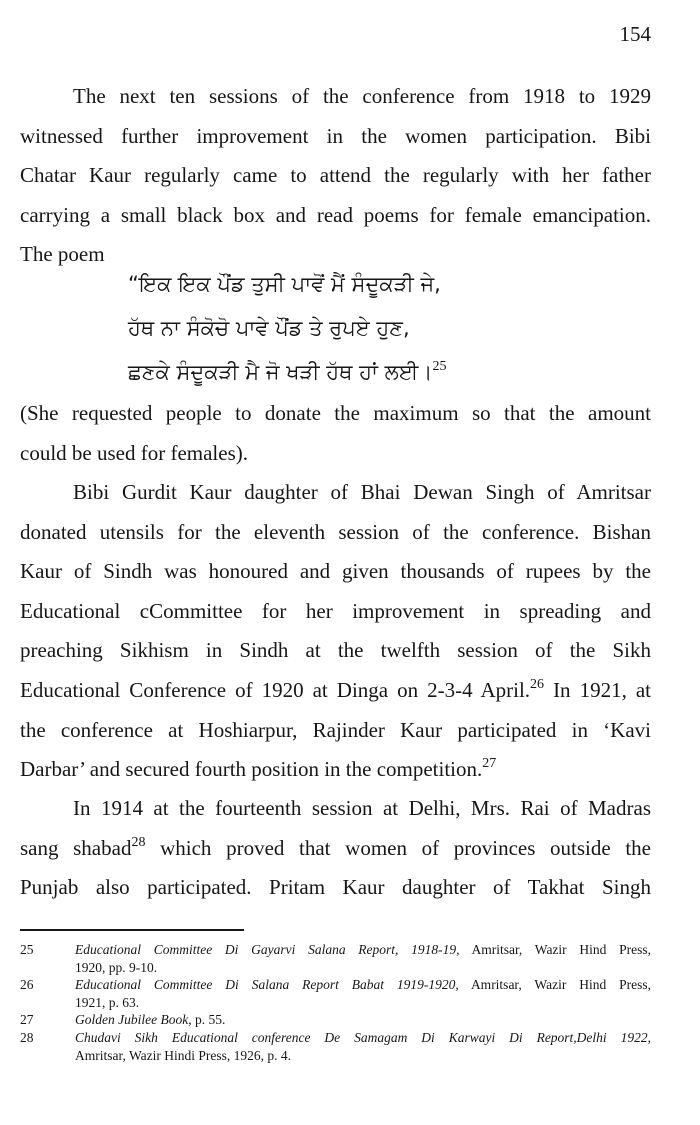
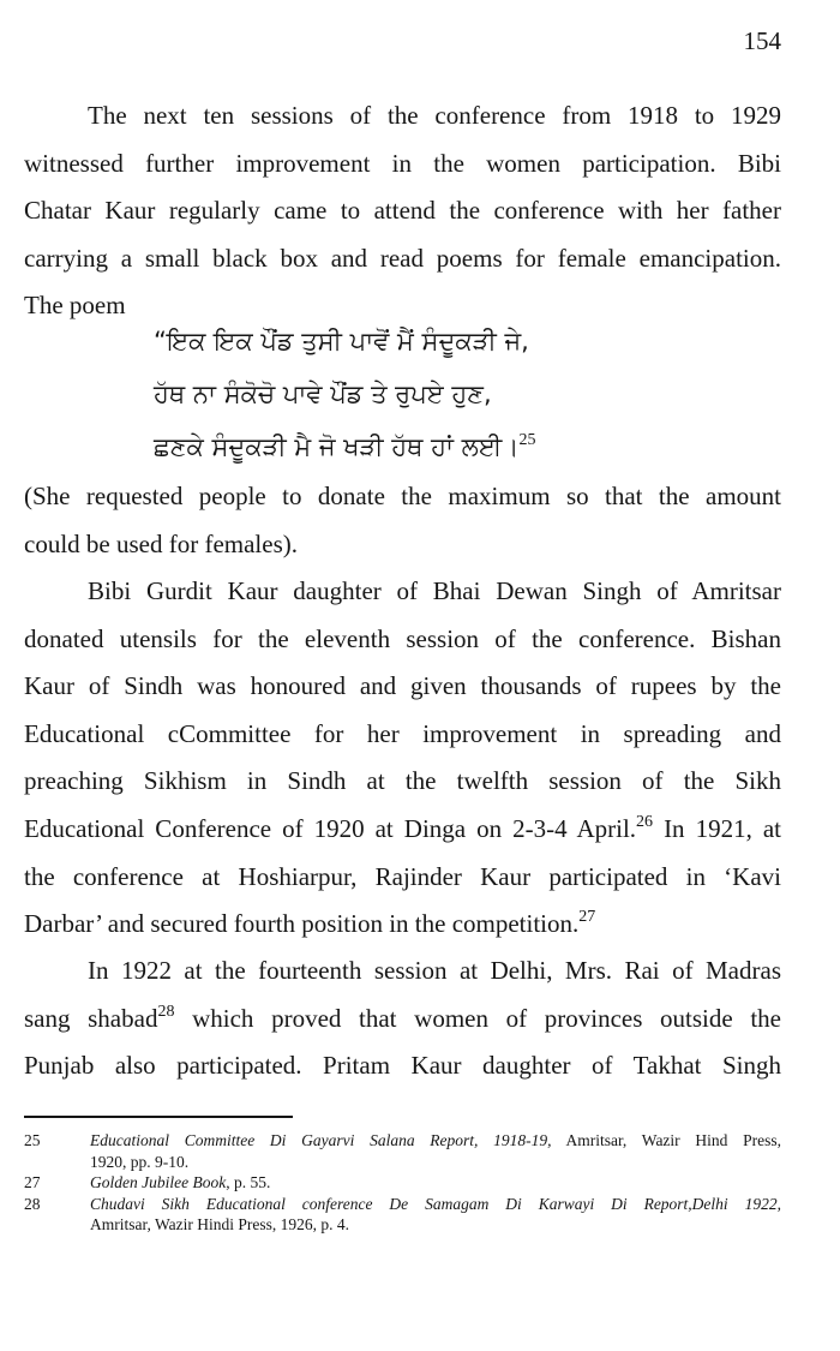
  154
  The next ten sessions of the conference from 1918 to 1929
  witnessed further improvement in the women participation. Bibi
- Chatar Kaur regularly came to attend the regularly with her father
+ Chatar Kaur regularly came to attend the conference with her father
  carrying a small black box and read poems for female emancipation.
  The poem
  “ਇਕ ਇਕ ਪੌਂਡ ਤੁਸੀ ਪਾਵੋਂ ਮੈਂ ਸੰਦੂਕੜੀ ਜੇ,
  ਹੱਥ ਨਾ ਸੰਕੋਚੋ ਪਾਵੇ ਪੌਂਡ ਤੇ ਰੁਪਏ ਹੁਣ,
  ਛਣਕੇ ਸੰਦੂਕੜੀ ਮੈ ਜੋ ਖੜੀ ਹੱਥ ਹਾਂ ਲਈ।25
  (She requested people to donate the maximum so that the amount
  could be used for females).
  Bibi Gurdit Kaur daughter of Bhai Dewan Singh of Amritsar
  donated utensils for the eleventh session of the conference. Bishan
  Kaur of Sindh was honoured and given thousands of rupees by the
  Educational cCommittee for her improvement in spreading and
  preaching Sikhism in Sindh at the twelfth session of the Sikh
  Educational Conference of 1920 at Dinga on 2-3-4 April.26 In 1921, at
  the conference at Hoshiarpur, Rajinder Kaur participated in ‘Kavi
  Darbar’ and secured fourth position in the competition.27
- In 1914 at the fourteenth session at Delhi, Mrs. Rai of Madras
+ In 1922 at the fourteenth session at Delhi, Mrs. Rai of Madras
  sang shabad28 which proved that women of provinces outside the
  Punjab also participated. Pritam Kaur daughter of Takhat Singh
  25
  Educational Committee Di Gayarvi Salana Report, 1918-19, Amritsar, Wazir Hind Press,
  1920, pp. 9-10.
- 26
- Educational Committee Di Salana Report Babat 1919-1920, Amritsar, Wazir Hind Press,
- 1921, p. 63.
  27
  Golden Jubilee Book, p. 55.
  28
  Chudavi Sikh Educational conference De Samagam Di Karwayi Di Report,Delhi 1922,
  Amritsar, Wazir Hindi Press, 1926, p. 4.
